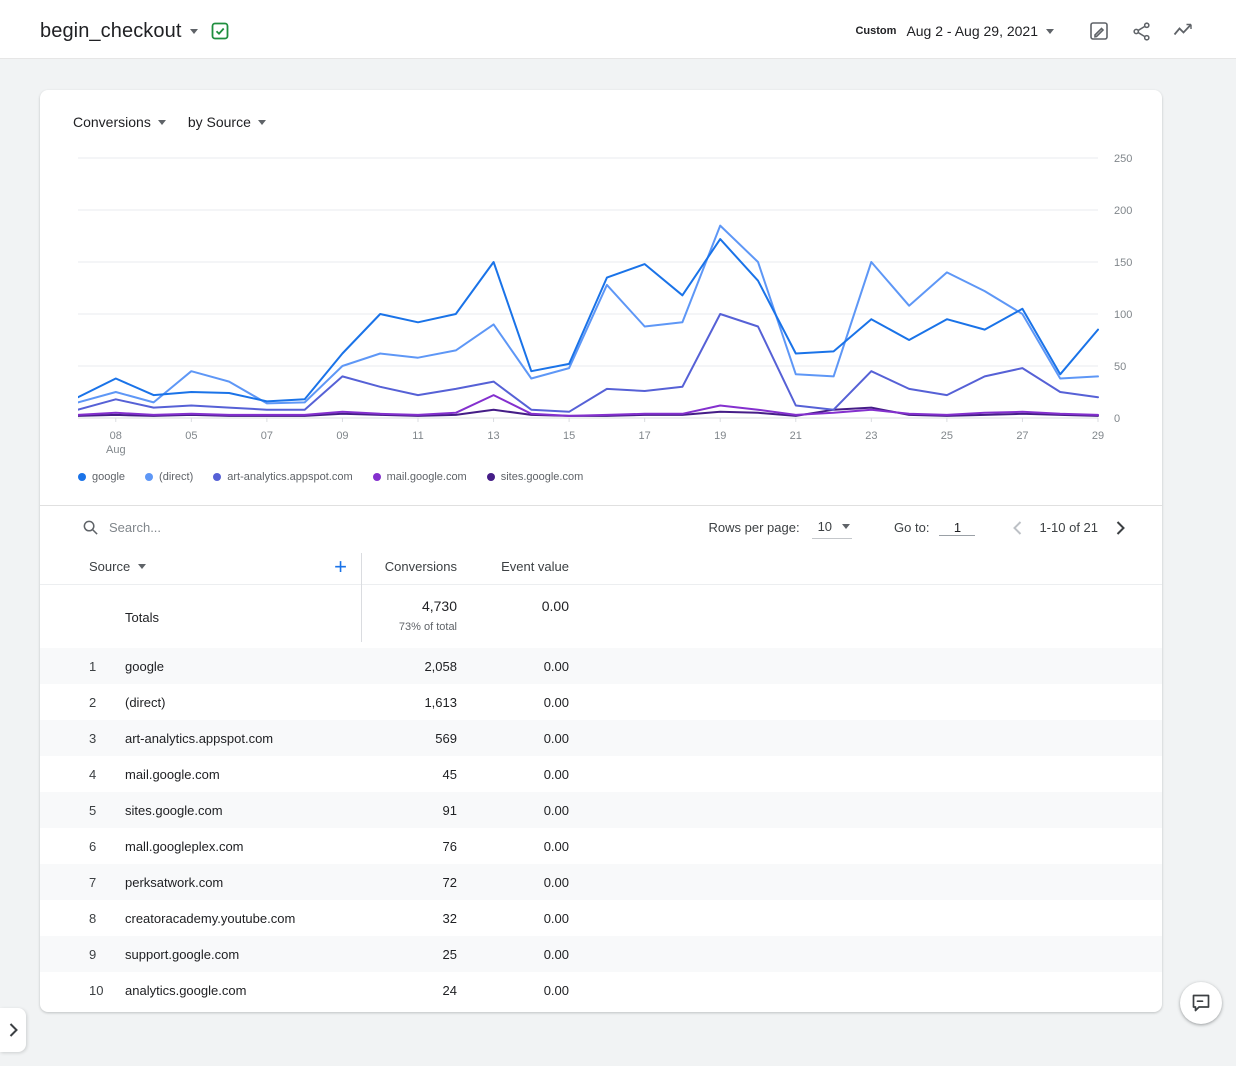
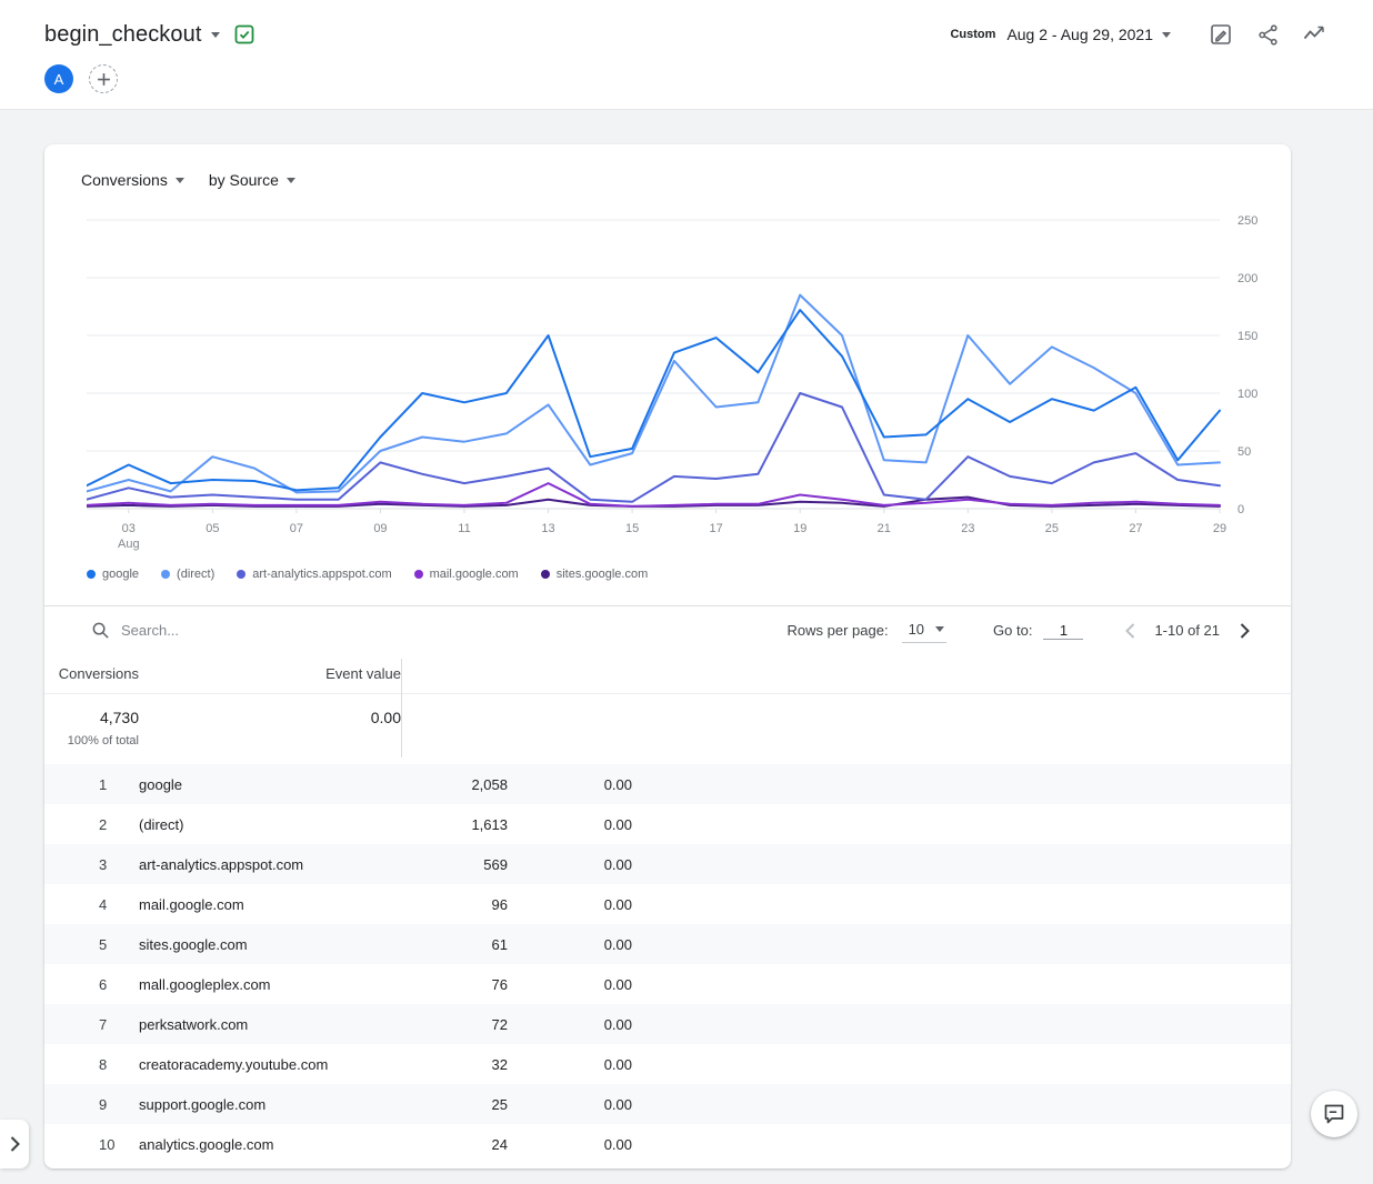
  begin_checkout
  Custom
  Aug 2 - Aug 29, 2021
+ A
  Conversions
  by Source
  0
  50
  100
  150
  200
  250
- 08
+ 03
  Aug
  05
  07
  09
  11
  13
  15
  17
  19
  21
  23
  25
  27
  29
  google
  (direct)
  art-analytics.appspot.com
  mail.google.com
  sites.google.com
  Search...
  Rows per page:
  10
  Go to:
  1
  1-10 of 21
- Source
- +
  Conversions
  Event value
- Totals
  4,730
- 73% of total
+ 100% of total
  0.00
  1
  google
  2,058
  0.00
  2
  (direct)
  1,613
  0.00
  3
  art-analytics.appspot.com
  569
  0.00
  4
  mail.google.com
- 45
+ 96
  0.00
  5
  sites.google.com
- 91
+ 61
  0.00
  6
  mall.googleplex.com
  76
  0.00
  7
  perksatwork.com
  72
  0.00
  8
  creatoracademy.youtube.com
  32
  0.00
  9
  support.google.com
  25
  0.00
  10
  analytics.google.com
  24
  0.00
